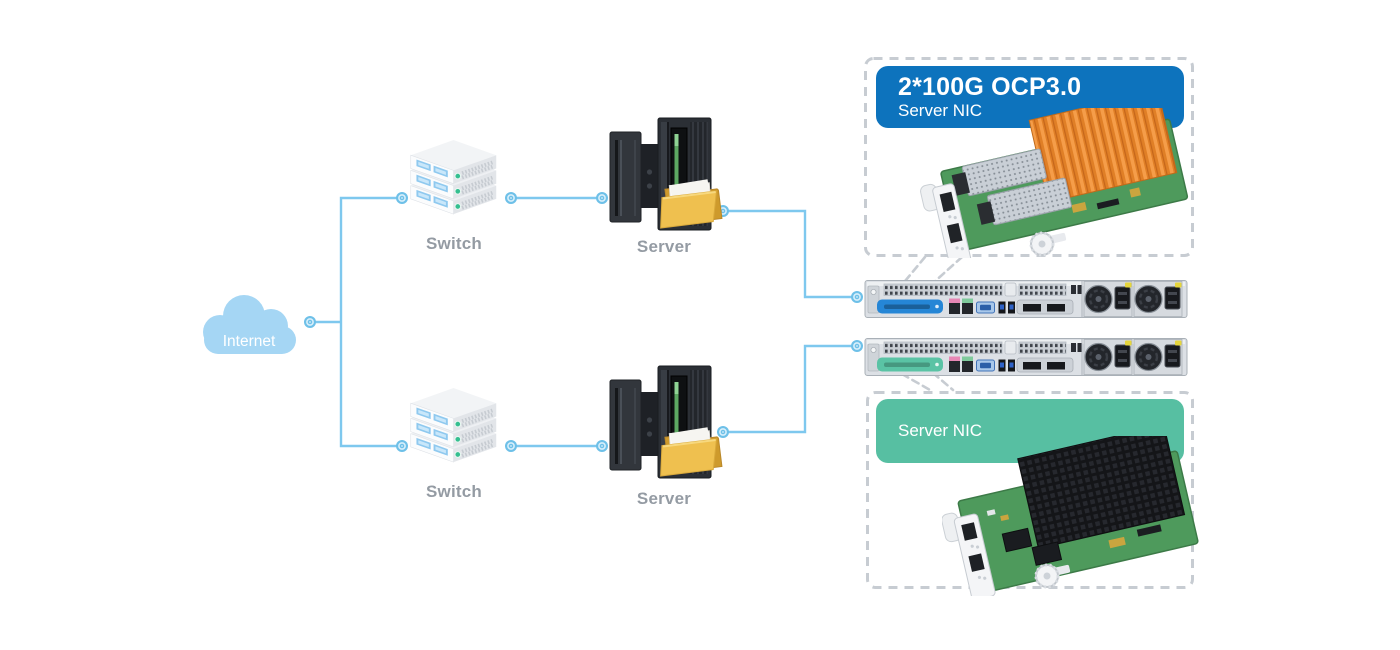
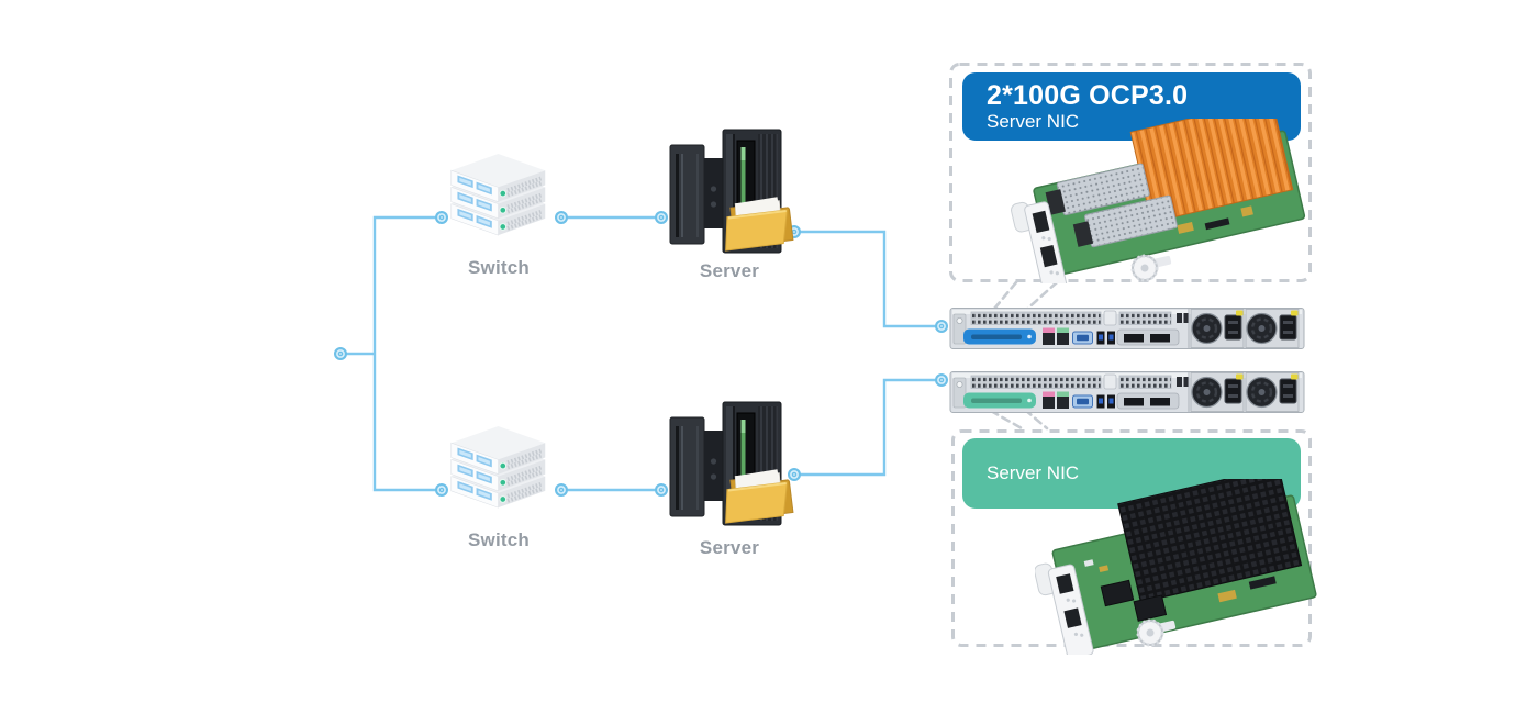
- Internet
  Switch
  Switch
  Server
  Server
  2*100G OCP3.0
  Server NIC
  Server NIC
